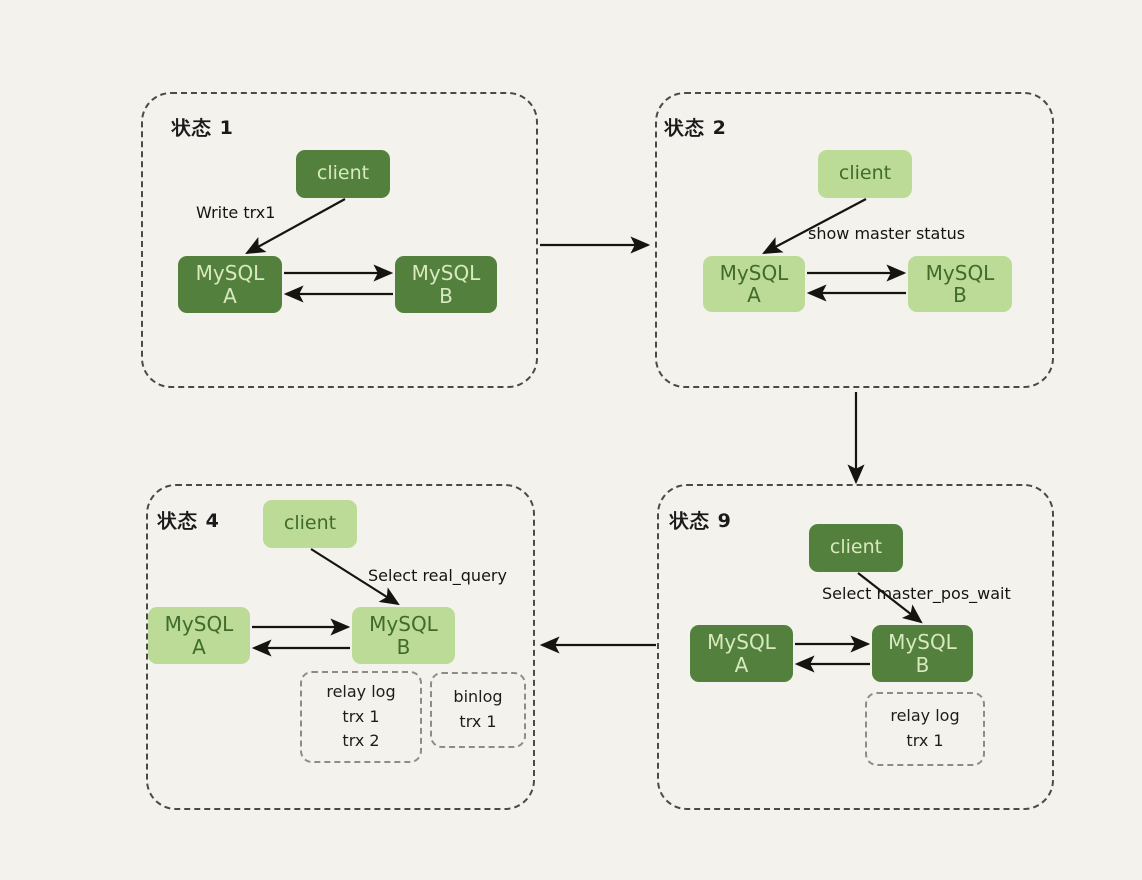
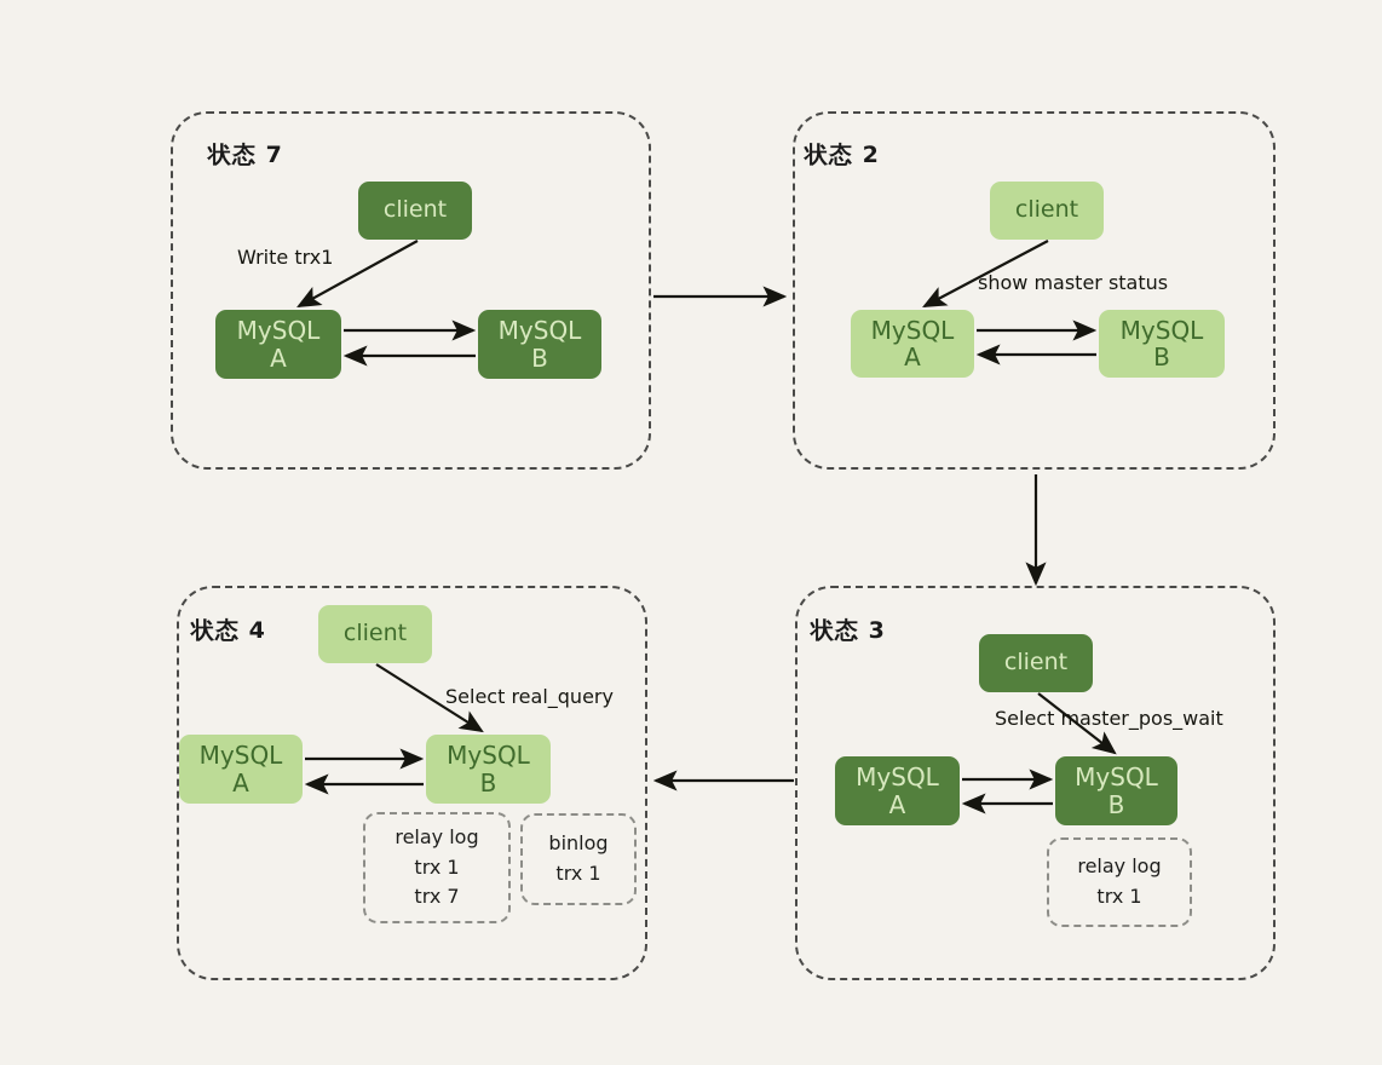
- 状态 1
+ 状态 7
  client
  MySQL
  A
  MySQL
  B
  Write trx1
  状态 2
  client
  MySQL
  A
  MySQL
  B
  show master status
- 状态 9
+ 状态 3
  client
  MySQL
  A
  MySQL
  B
  Selectaster_pos_wait
  relay log
  trx 1
  状态 4
  client
  MySQL
  A
  MySQL
  B
  Select real_query
  relay log
  trx 1
- trx 2
+ trx 7
  binlog
  trx 1
